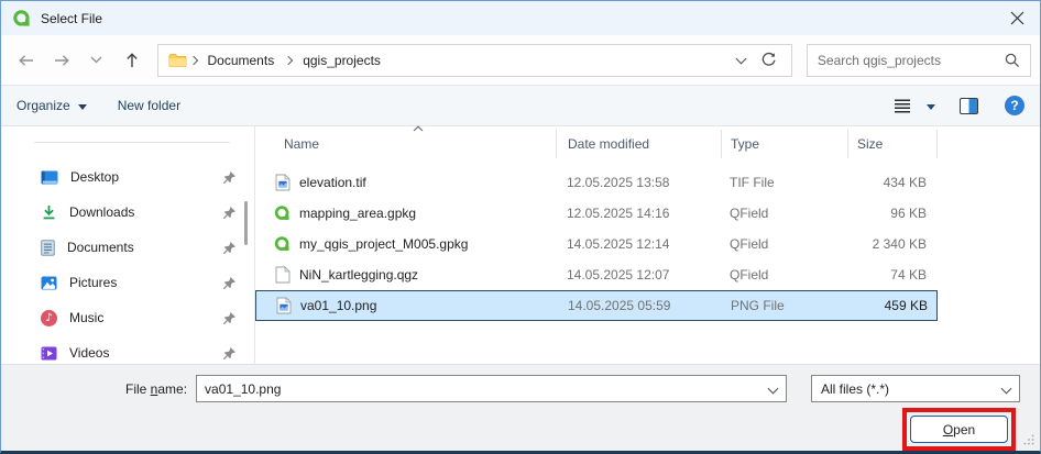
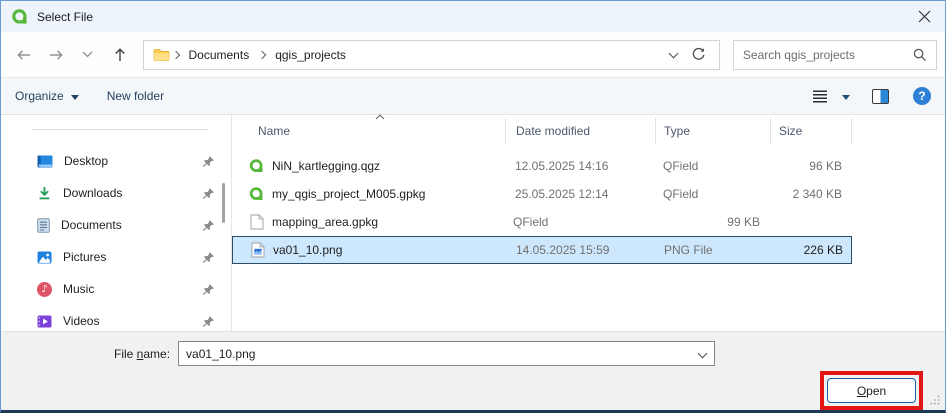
  Select File
  Documents
  qgis_projects
  Search qgis_projects
  Organize
  New folder
  ?
  Desktop
  Downloads
  Documents
  Pictures
  ♪
  Music
  Videos
  Name
  Date modified
  Type
  Size
- elevation.tif
- 12.05.2025 13:58
- TIF File
- 434 KB
- mapping_area.gpkg
+ NiN_kartlegging.qgz
  12.05.2025 14:16
  QField
  96 KB
  my_qgis_project_M005.gpkg
- 14.05.2025 12:14
+ 25.05.2025 12:14
  QField
  2 340 KB
- NiN_kartlegging.qgz
+ mapping_area.gpkg
- 14.05.2025 12:07
  QField
- 74 KB
+ 99 KB
  va01_10.png
- 14.05.2025 05:59
+ 14.05.2025 15:59
  PNG File
- 459 KB
+ 226 KB
  File name:
  va01_10.png
- All files (*.*)
  Open
